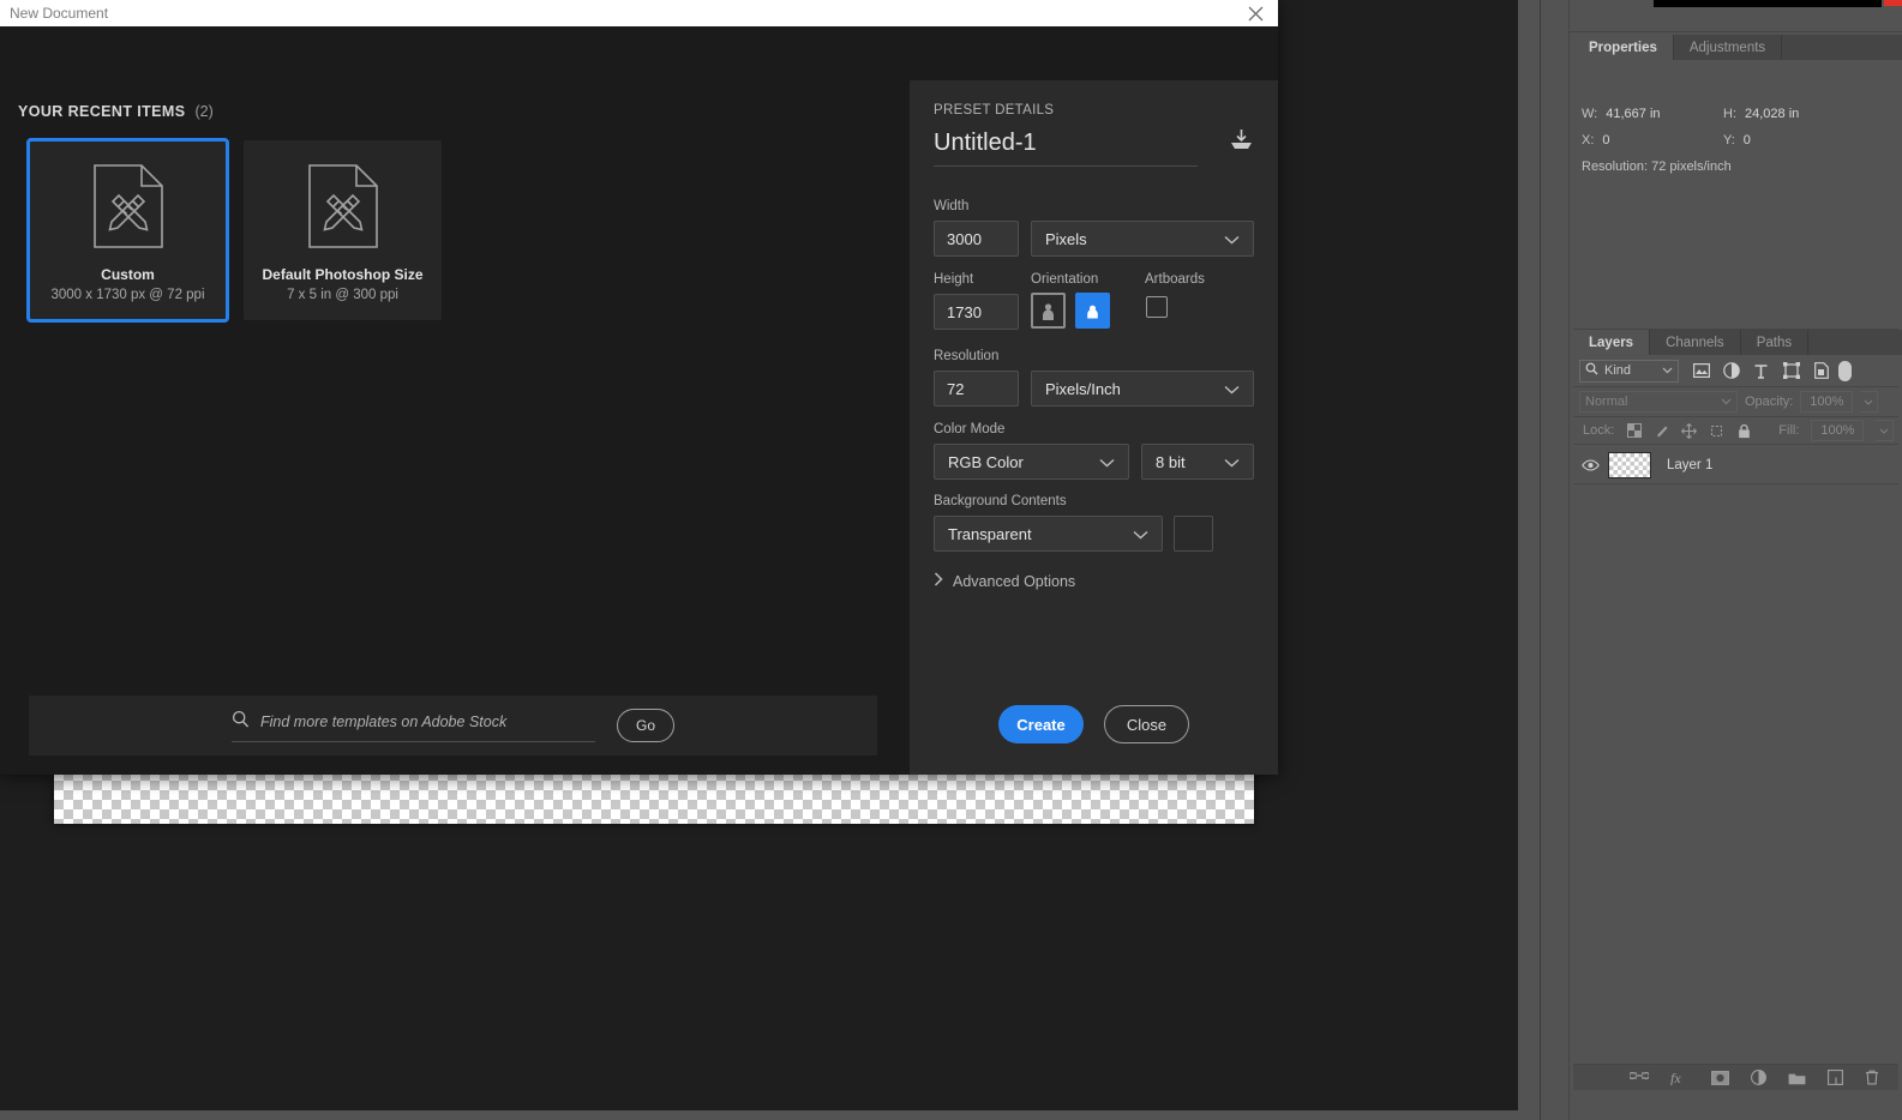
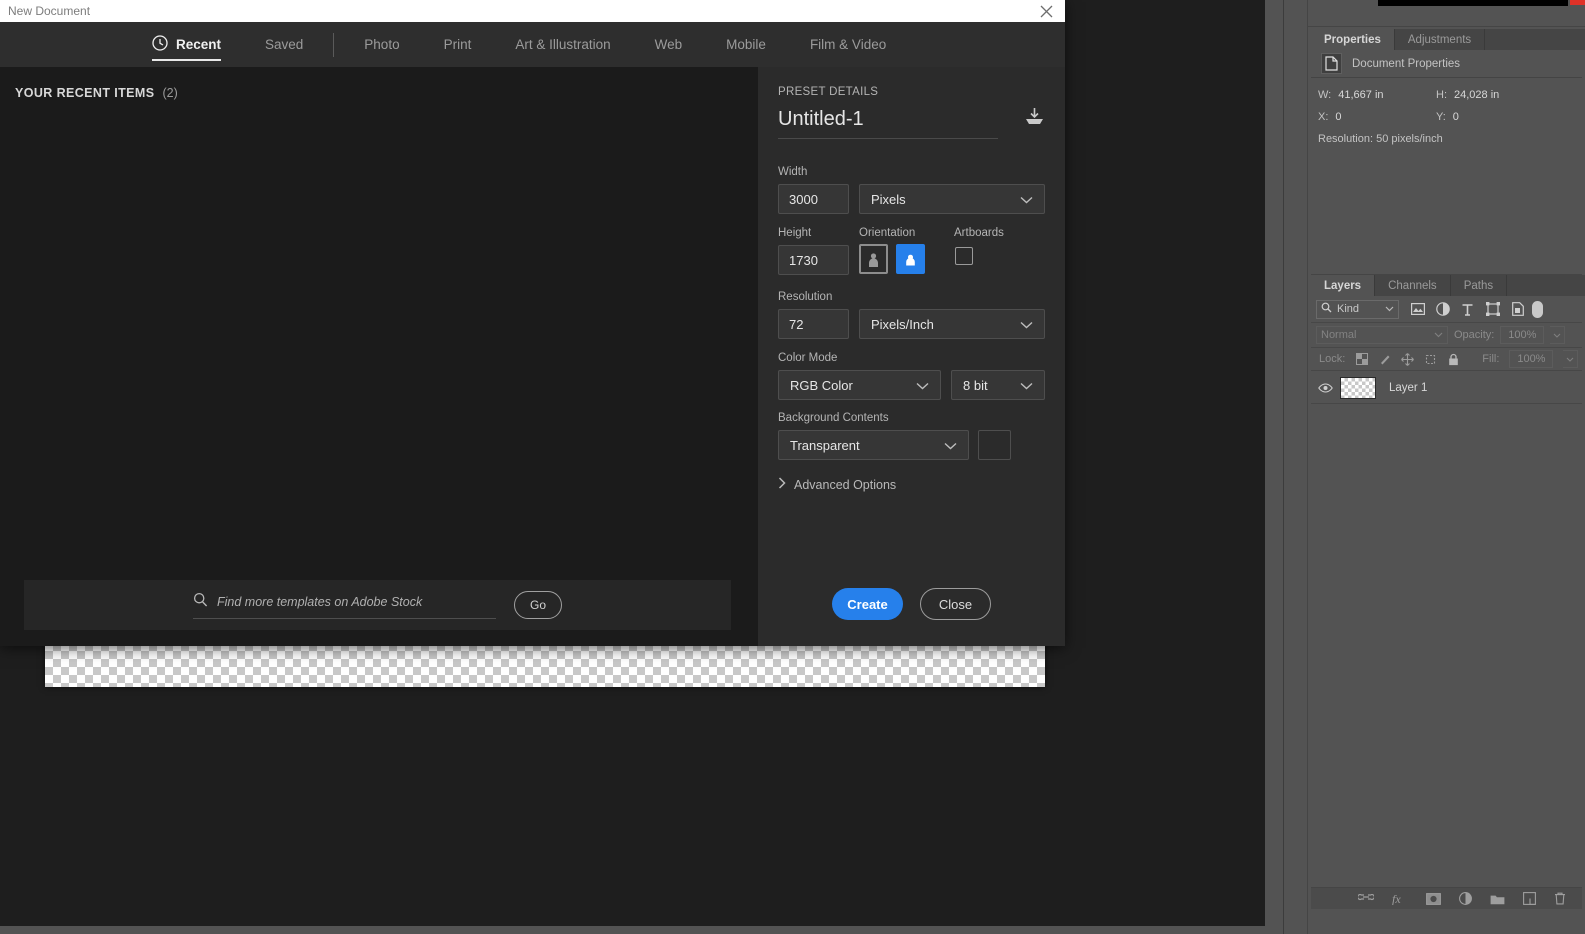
  Properties
  Adjustments
+ Document Properties
  W:
  41,667 in
  H:
  24,028 in
  X:
  0
  Y:
  0
- Resolution: 72 pixels/inch
+ Resolution: 50 pixels/inch
  Layers
  Channels
  Paths
  Kind
  Normal
  Opacity:
  100%
  Lock:
  Fill:
  100%
  Layer 1
  fx
  New Document
+ Recent
+ Saved
+ Photo
+ Print
+ Art & Illustration
+ Web
+ Mobile
+ Film & Video
  YOUR RECENT ITEMS
  (2)
- Custom
- 3000 x 1730 px @ 72 ppi
- Default Photoshop Size
- 7 x 5 in @ 300 ppi
  Find more templates on Adobe Stock
  Go
  PRESET DETAILS
  Untitled-1
  Width
  3000
  Pixels
  Height
  Orientation
  Artboards
  1730
  Resolution
  72
  Pixels/Inch
  Color Mode
  RGB Color
  8 bit
  Background Contents
  Transparent
  Advanced Options
  Create
  Close
